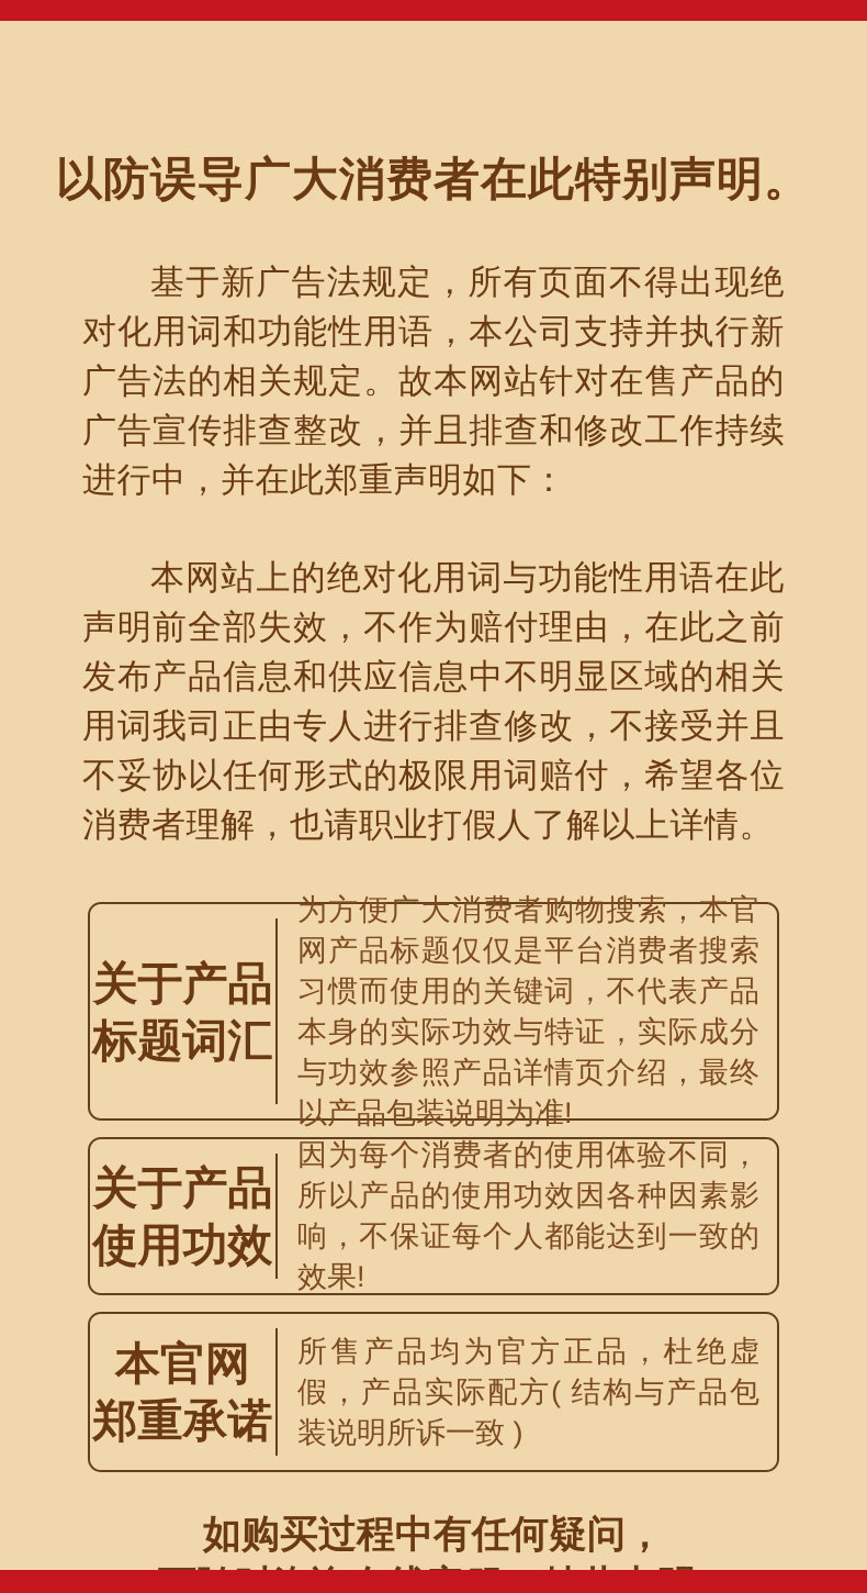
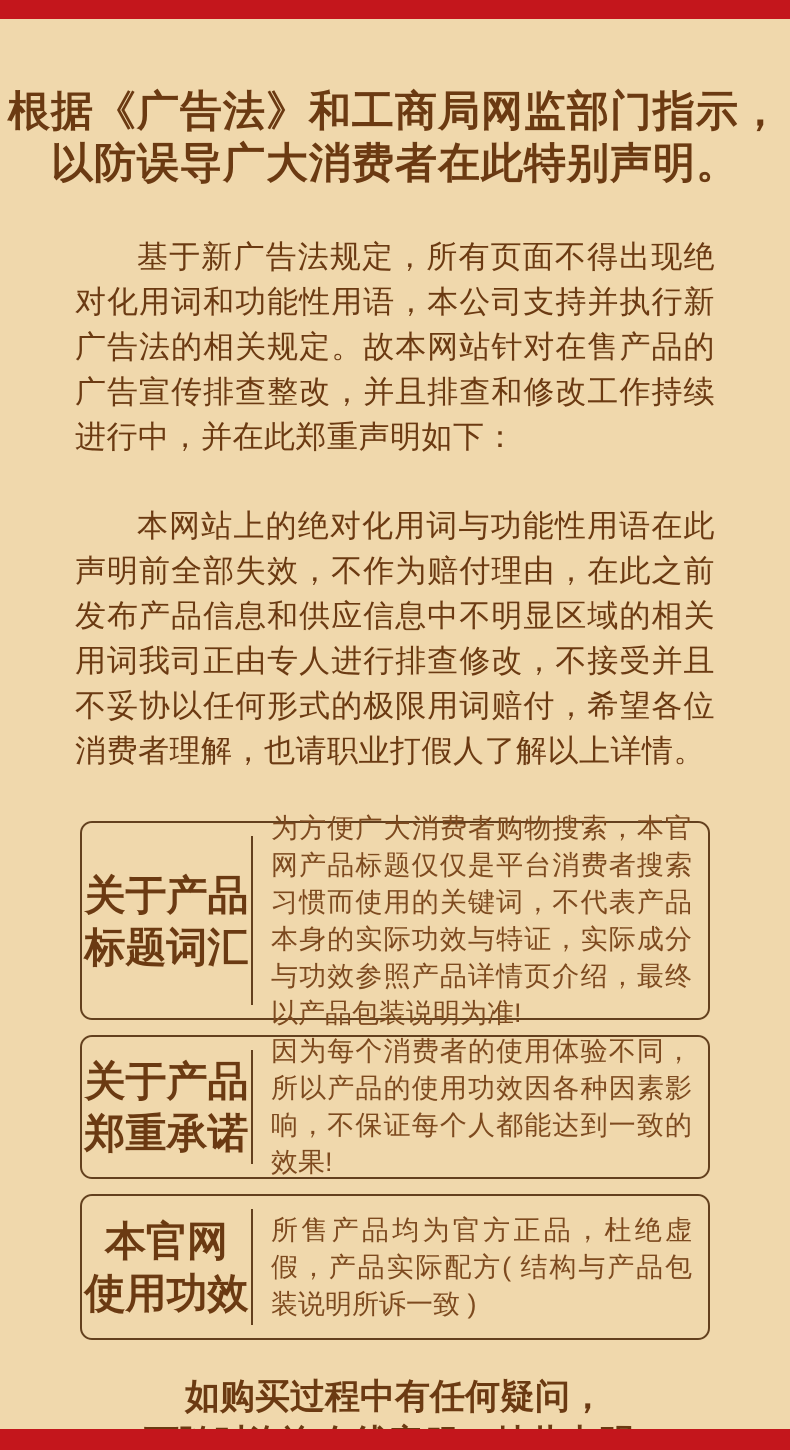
+ 根据《广告法》和工商局网监部门指示，
  以防误导广大消费者在此特别声明。
  基于新广告法规定，所有页面不得出现绝对化用词和功能性用语，本公司支持并执行新广告法的相关规定。故本网站针对在售产品的广告宣传排查整改，并且排查和修改工作持续进行中，并在此郑重声明如下：
  本网站上的绝对化用词与功能性用语在此声明前全部失效，不作为赔付理由，在此之前发布产品信息和供应信息中不明显区域的相关用词我司正由专人进行排查修改，不接受并且不妥协以任何形式的极限用词赔付，希望各位消费者理解，也请职业打假人了解以上详情。
  关于产品
  标题词汇
  为方便广大消费者购物搜索，本官网产品标题仅仅是平台消费者搜索习惯而使用的关键词，不代表产品本身的实际功效与特证，实际成分与功效参照产品详情页介绍，最终以产品包装说明为准!
  关于产品
- 使用功效
+ 郑重承诺
  因为每个消费者的使用体验不同，所以产品的使用功效因各种因素影响，不保证每个人都能达到一致的效果!
  本官网
- 郑重承诺
+ 使用功效
  所售产品均为官方正品，杜绝虚假，产品实际配方( 结构与产品包装说明所诉一致 )
  如购买过程中有任何疑问，
